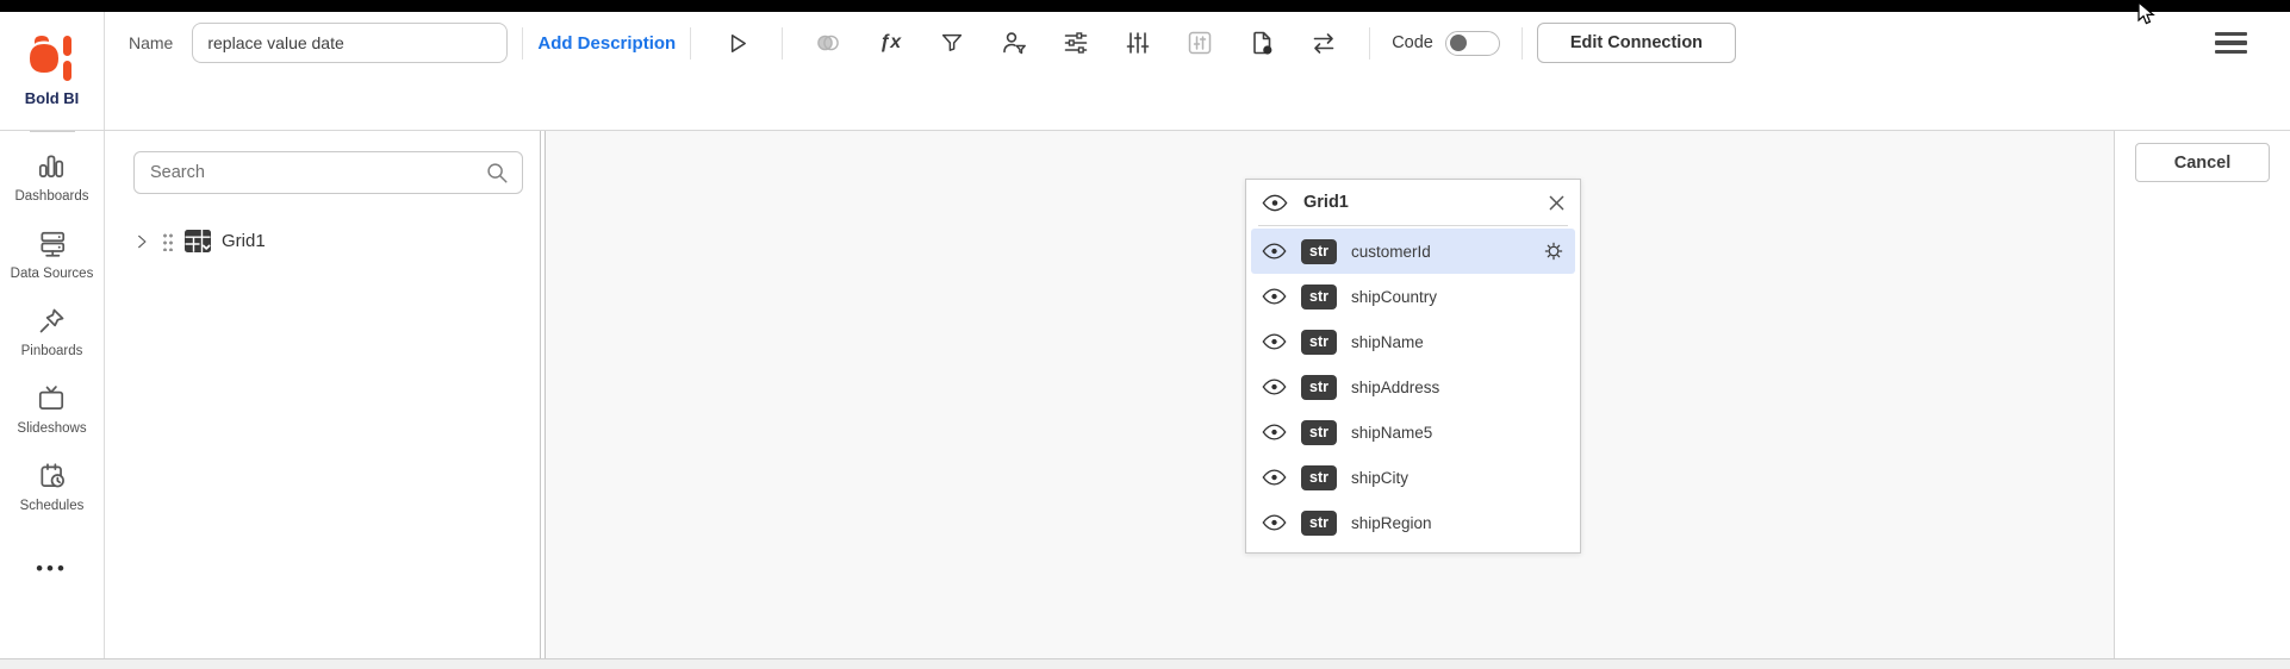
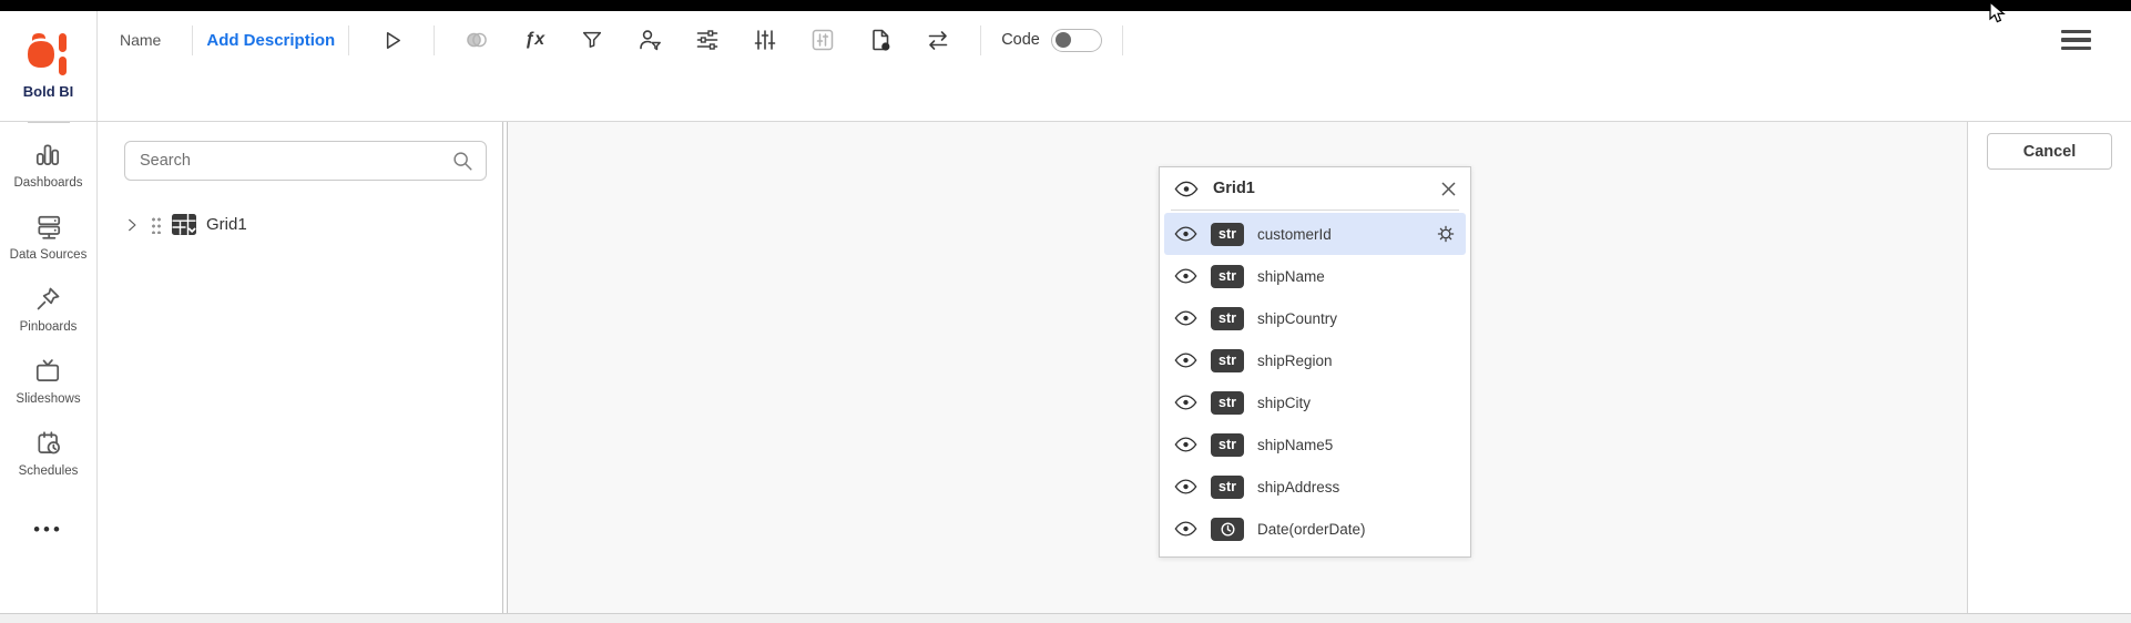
  Bold BI
  Name
- replace value date
  Add Description
  ƒx
  Code
- Edit Connection
  Dashboards
  Data Sources
  Pinboards
  Slideshows
  Schedules
  •••
  Search
  Grid1
  Grid1
  str
  customerId
  str
- shipCountry
+ shipName
  str
- shipName
+ shipCountry
  str
- shipAddress
+ shipRegion
  str
- shipName5
+ shipCity
  str
- shipCity
+ shipName5
  str
- shipRegion
+ shipAddress
+ Date(orderDate)
  Cancel
